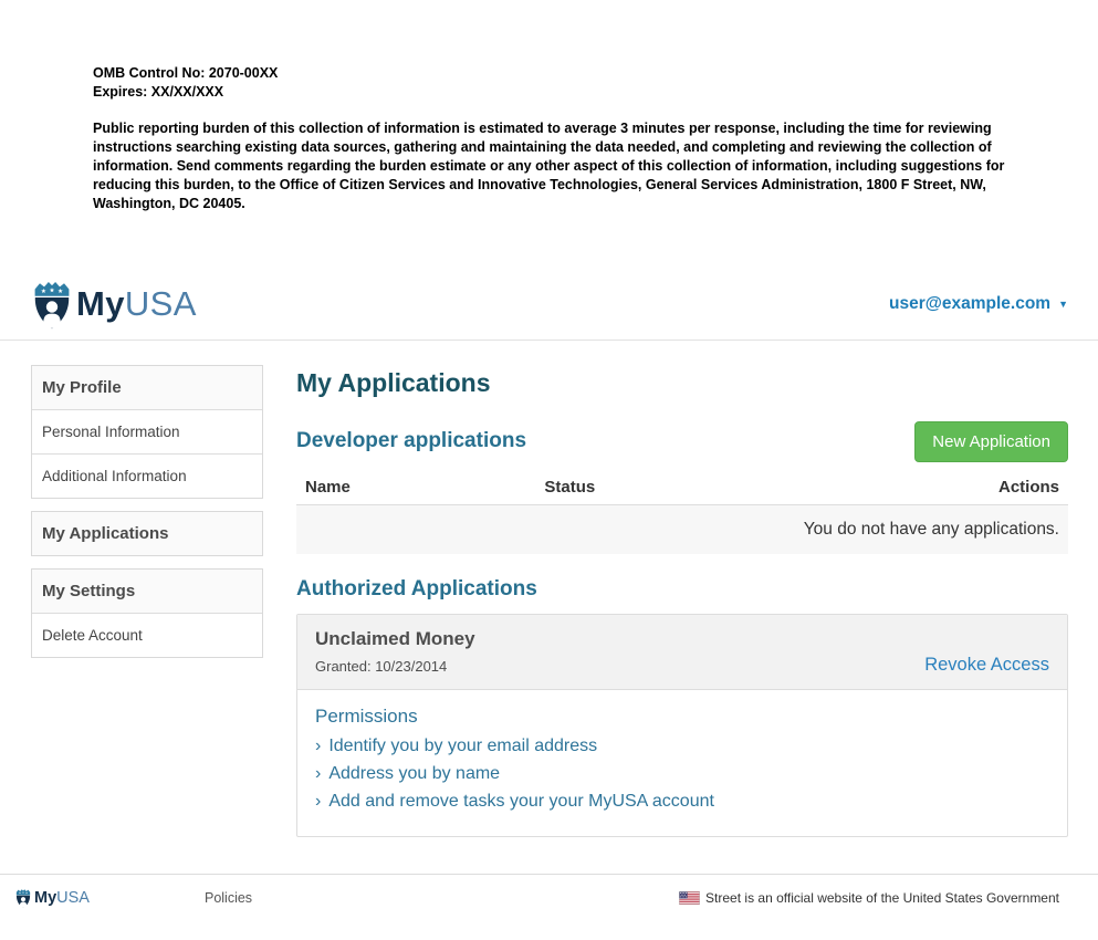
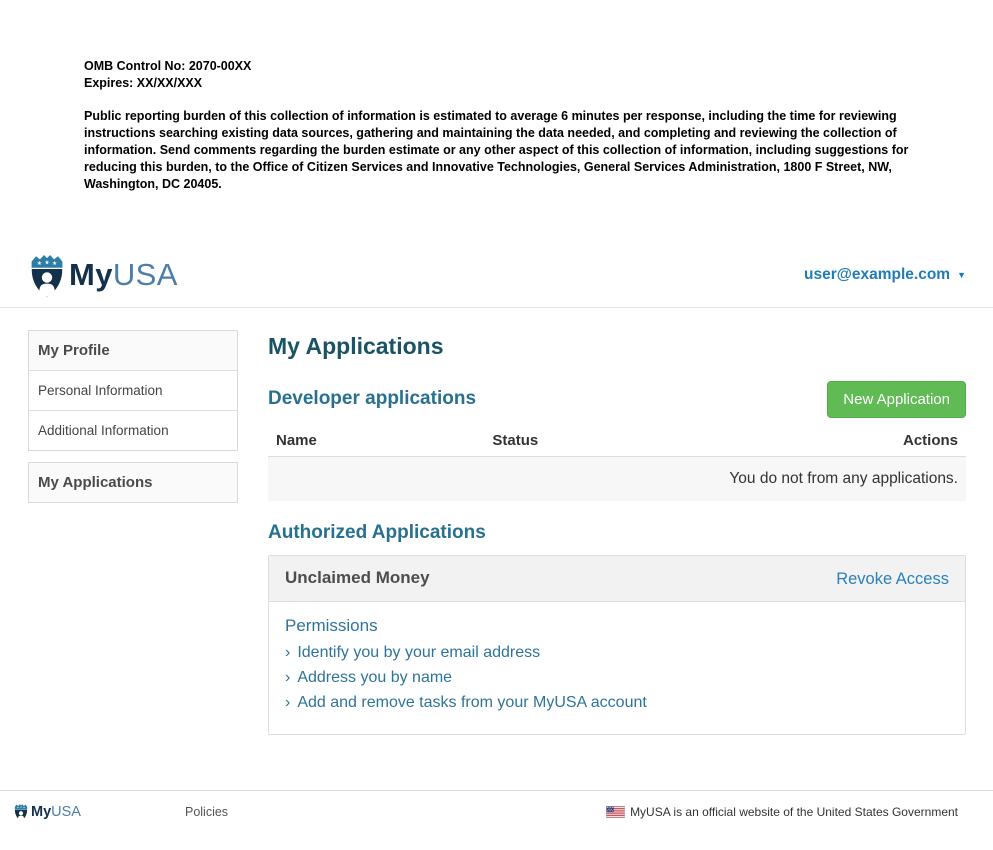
  OMB Control No: 2070-00XX
  Expires: XX/XX/XXX
- Public reporting burden of this collection of information is estimated to average 3 minutes per response, including the time for reviewing instructions searching existing data sources, gathering and maintaining the data needed, and completing and reviewing the collection of information. Send comments regarding the burden estimate or any other aspect of this collection of information, including suggestions for reducing this burden, to the Office of Citizen Services and Innovative Technologies, General Services Administration, 1800 F Street, NW, Washington, DC 20405.
+ Public reporting burden of this collection of information is estimated to average 6 minutes per response, including the time for reviewing instructions searching existing data sources, gathering and maintaining the data needed, and completing and reviewing the collection of information. Send comments regarding the burden estimate or any other aspect of this collection of information, including suggestions for reducing this burden, to the Office of Citizen Services and Innovative Technologies, General Services Administration, 1800 F Street, NW, Washington, DC 20405.
  MyUSA
  user@example.com
  ▼
  My Profile
  Personal Information
  Additional Information
  My Applications
- My Settings
- Delete Account
  My Applications
  Developer applications
  New Application
  Name	Status	Actions
- You do not have any applications.
+ You do not from any applications.
  Authorized Applications
  Unclaimed Money
- Granted: 10/23/2014
  Revoke Access
  Permissions
  › Identify you by your email address
  › Address you by name
- › Add and remove tasks your your MyUSA account
+ › Add and remove tasks from your MyUSA account
  MyUSA
  Policies
- Street is an official website of the United States Government
+ MyUSA is an official website of the United States Government
